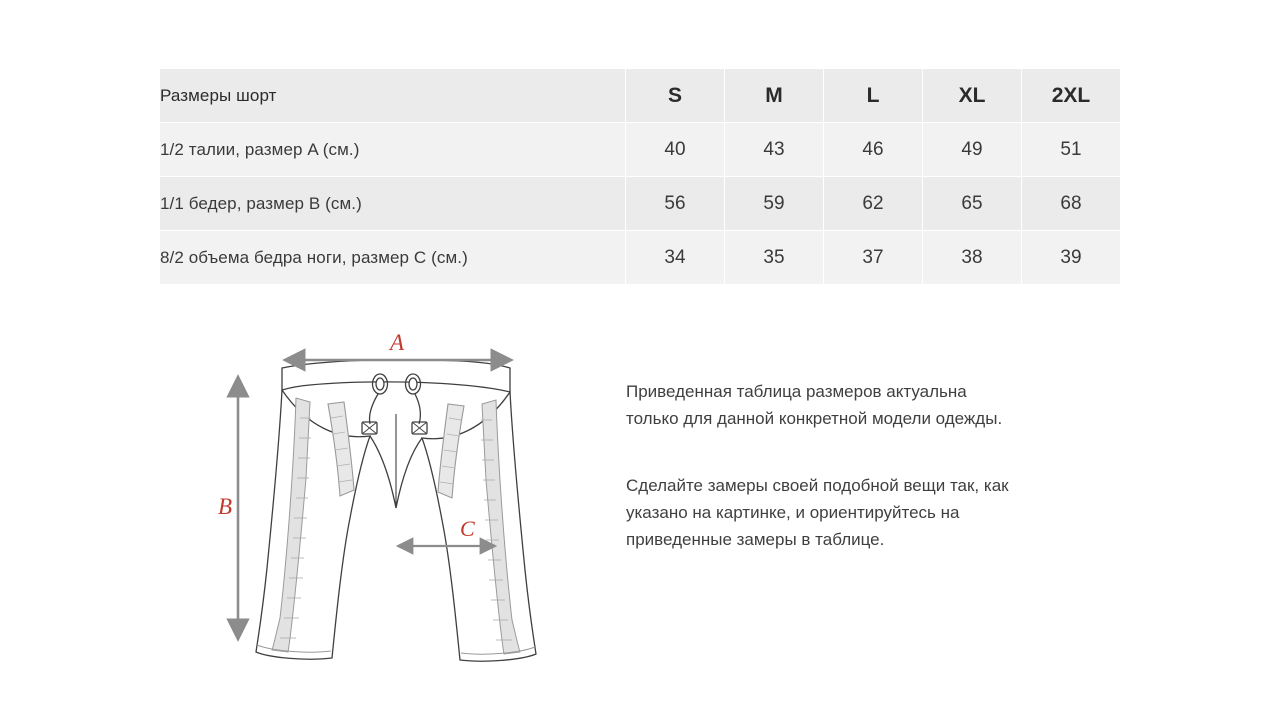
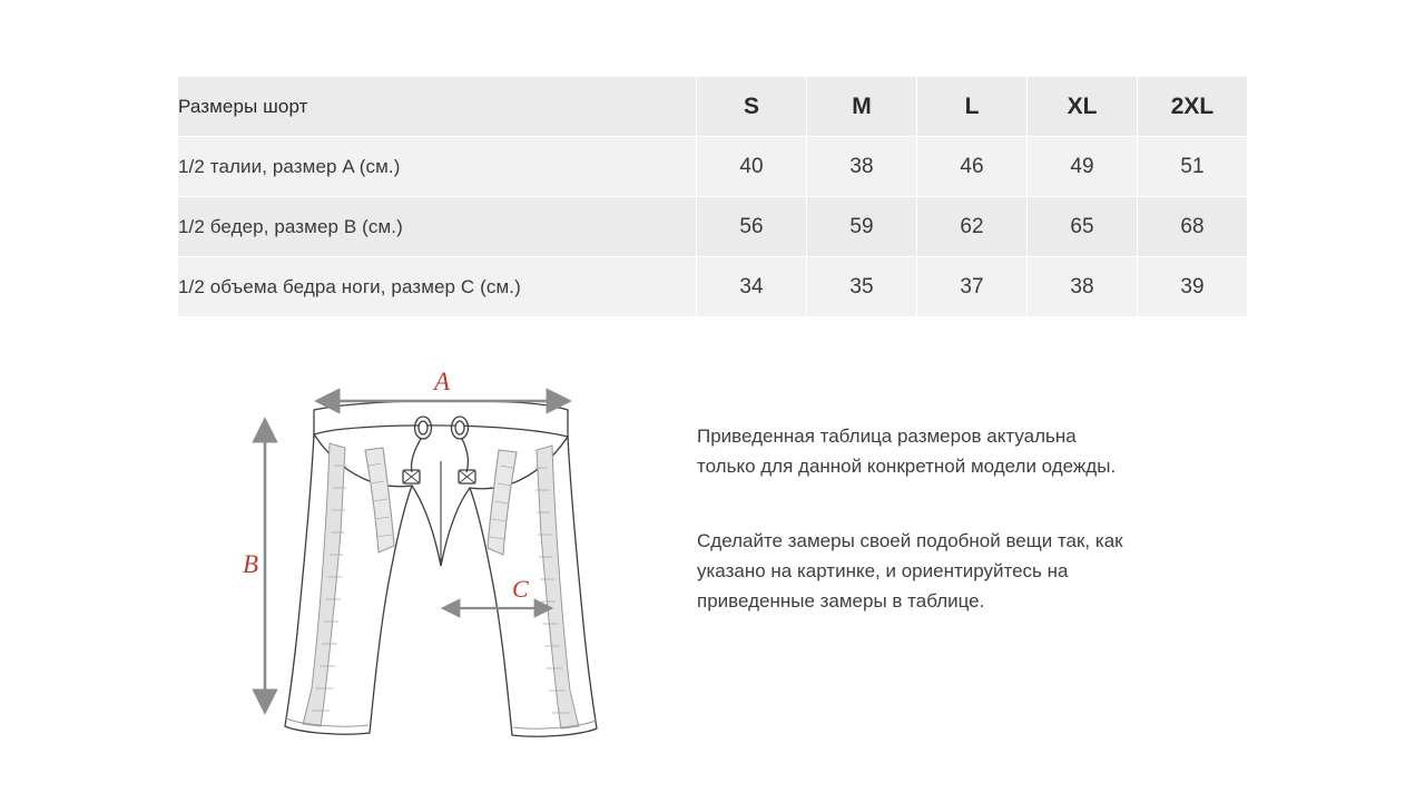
  Размеры шорт	S	M	L	XL	2XL
- 1/2 талии, размер A (см.)	40	43	46	49	51
+ 1/2 талии, размер A (см.)	40	38	46	49	51
- 1/1 бедер, размер B (см.)	56	59	62	65	68
+ 1/2 бедер, размер B (см.)	56	59	62	65	68
- 8/2 объема бедра ноги, размер C (см.)	34	35	37	38	39
+ 1/2 объема бедра ноги, размер C (см.)	34	35	37	38	39
  A
  B
  C
  Приведенная таблица размеров актуальна
  только для данной конкретной модели одежды.
  Сделайте замеры своей подобной вещи так, как
  указано на картинке, и ориентируйтесь на
  приведенные замеры в таблице.
